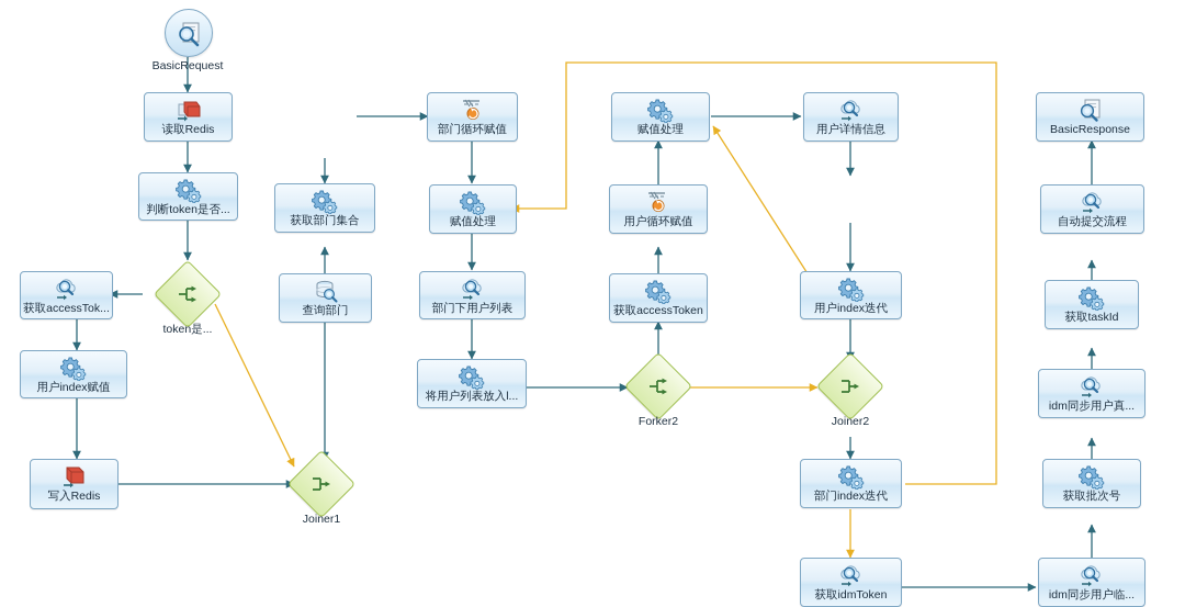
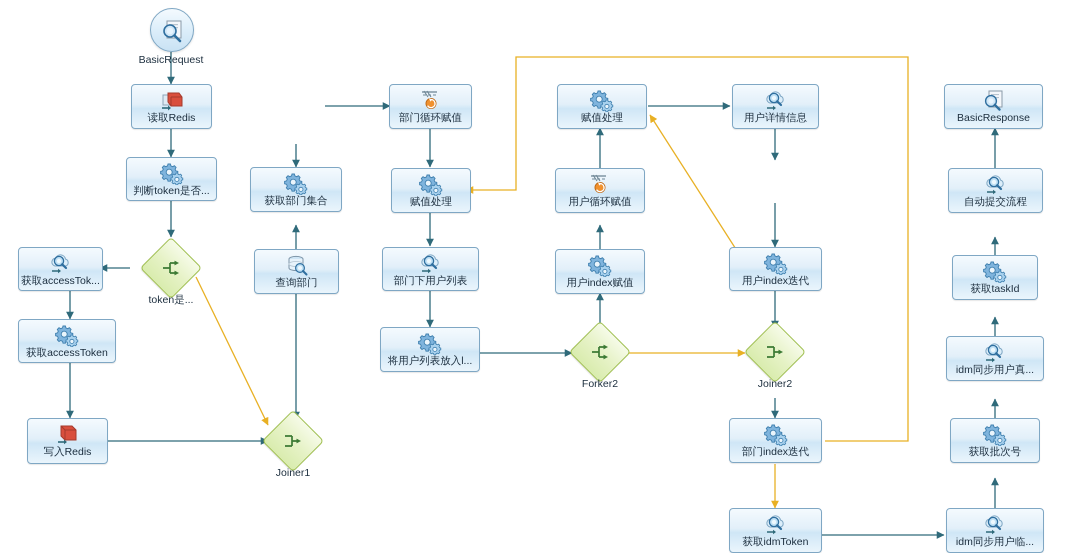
  BasicRequest
  读取Redis
  判断token是否...
  token是...
  获取accessTok...
- 用户index赋值
+ 获取accessToken
  写入Redis
  获取部门集合
  查询部门
  Joiner1
  部门循环赋值
  赋值处理
  部门下用户列表
  将用户列表放入l...
  赋值处理
  用户循环赋值
- 获取accessToken
+ 用户index赋值
  Forker2
  用户详情信息
  用户index迭代
  Joiner2
  部门index迭代
  获取idmToken
  idm同步用户临...
  获取批次号
  idm同步用户真...
  获取taskId
  自动提交流程
  BasicResponse
